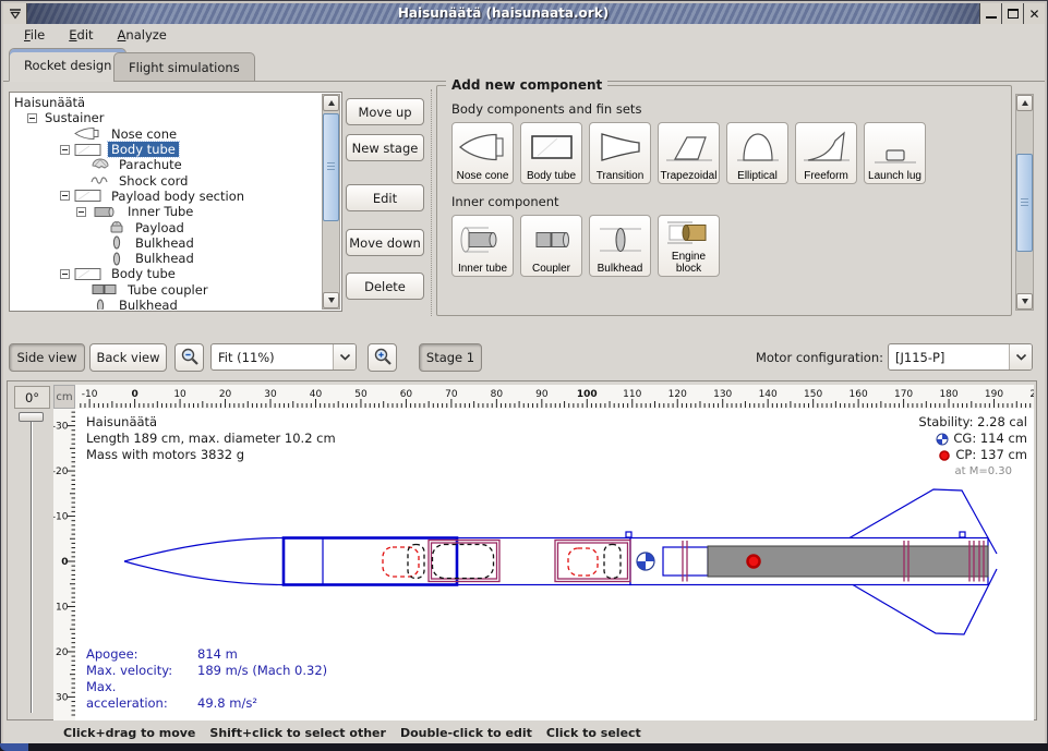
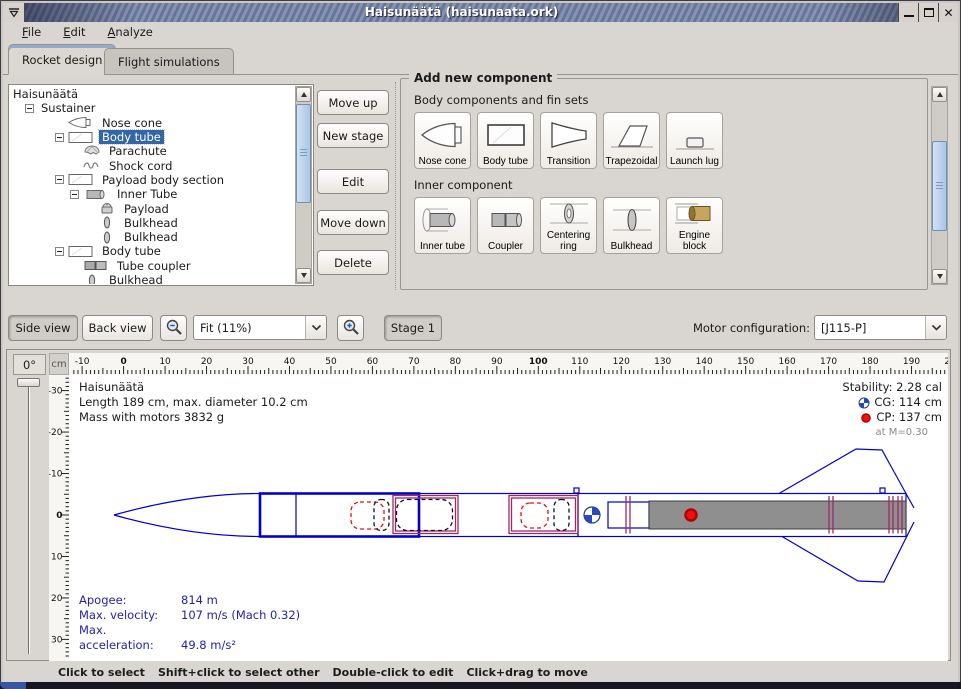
  Haisunäätä (haisunaata.ork)
  ✕
  File
  Edit
  Analyze
  Rocket design
  Flight simulations
  Haisunäätä
  Sustainer
  Nose cone
  Body tube
  Parachute
  Shock cord
  Payload body section
  Inner Tube
  Payload
  Bulkhead
  Bulkhead
  Body tube
  Tube coupler
  Bulkhead
  Move up
  New stage
  Edit
  Move down
  Delete
  Add new component
  Body components and fin sets
  Nose cone
  Body tube
  Transition
  Trapezoidal
- Elliptical
- Freeform
  Launch lug
  Inner component
  Inner tube
  Coupler
+ Centering ring
  Bulkhead
  Engine block
  Side view
  Back view
  Fit (11%)
  Stage 1
  Motor configuration:
  [J115-P]
  0°
  cm
  -10
  0
  10
  20
  30
  40
  50
  60
  70
  80
  90
  100
  110
  120
  130
  140
  150
  160
  170
  180
  190
  -30
  -20
  -10
  0
  10
  20
  30
  Haisunäätä
  Length 189 cm, max. diameter 10.2 cm
  Mass with motors 3832 g
  Stability: 2.28 cal
  CG: 114 cm
  CP: 137 cm
  at M=0.30
  Apogee: 814 m
- Max. velocity: 189 m/s (Mach 0.32)
+ Max. velocity: 107 m/s (Mach 0.32)
  Max. acceleration: 49.8 m/s²
- Click+drag to move
+ Click to select
  Shift+click to select other
  Double-click to edit
- Click to select
+ Click+drag to move
